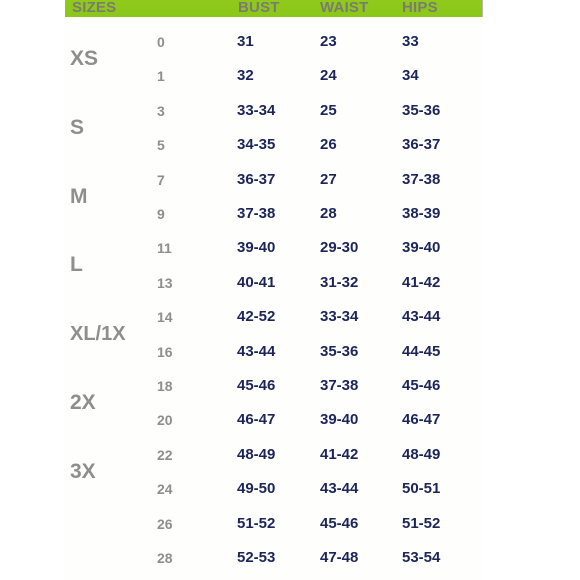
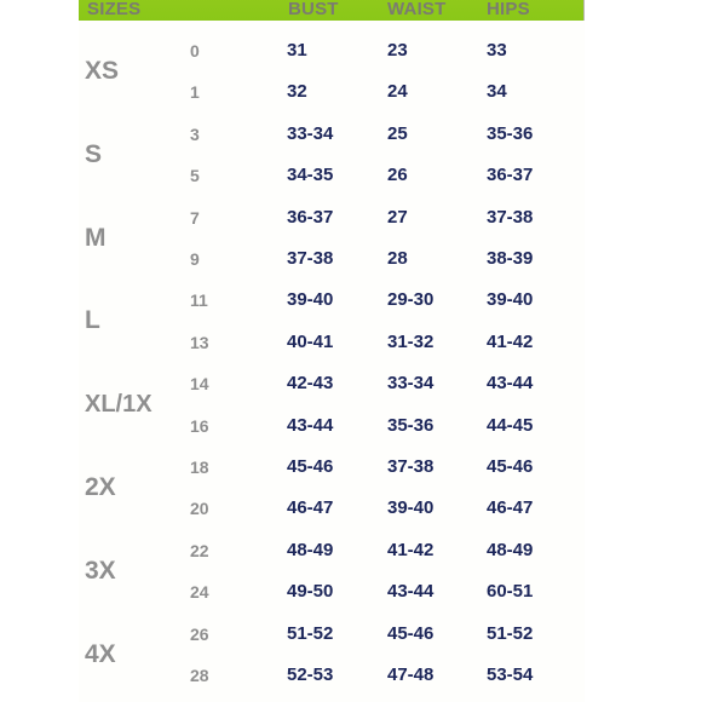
  SIZES
  BUST
  WAIST
  HIPS
  XS
  0
  31
  23
  33
  1
  32
  24
  34
  S
  3
  33-34
  25
  35-36
  5
  34-35
  26
  36-37
  M
  7
  36-37
  27
  37-38
  9
  37-38
  28
  38-39
  L
  11
  39-40
  29-30
  39-40
  13
  40-41
  31-32
  41-42
  XL/1X
  14
- 42-52
+ 42-43
  33-34
  43-44
  16
  43-44
  35-36
  44-45
  2X
  18
  45-46
  37-38
  45-46
  20
  46-47
  39-40
  46-47
  3X
  22
  48-49
  41-42
  48-49
  24
  49-50
  43-44
- 50-51
+ 60-51
+ 4X
  26
  51-52
  45-46
  51-52
  28
  52-53
  47-48
  53-54
